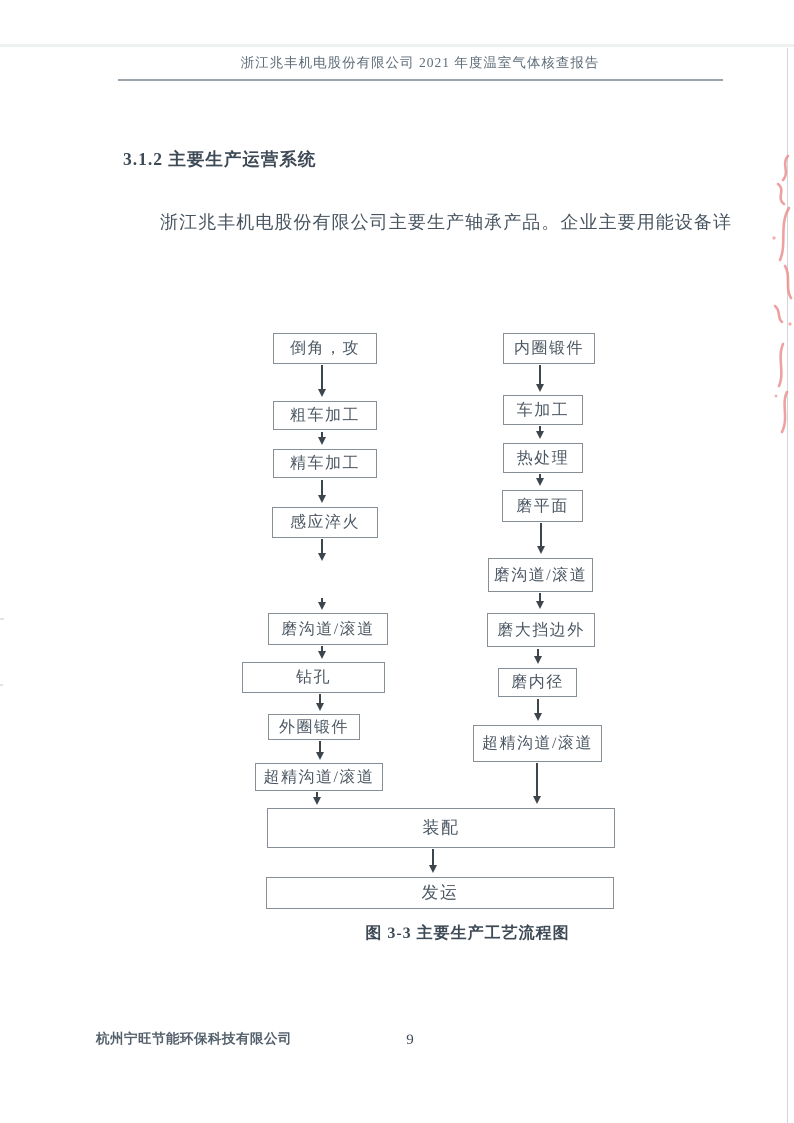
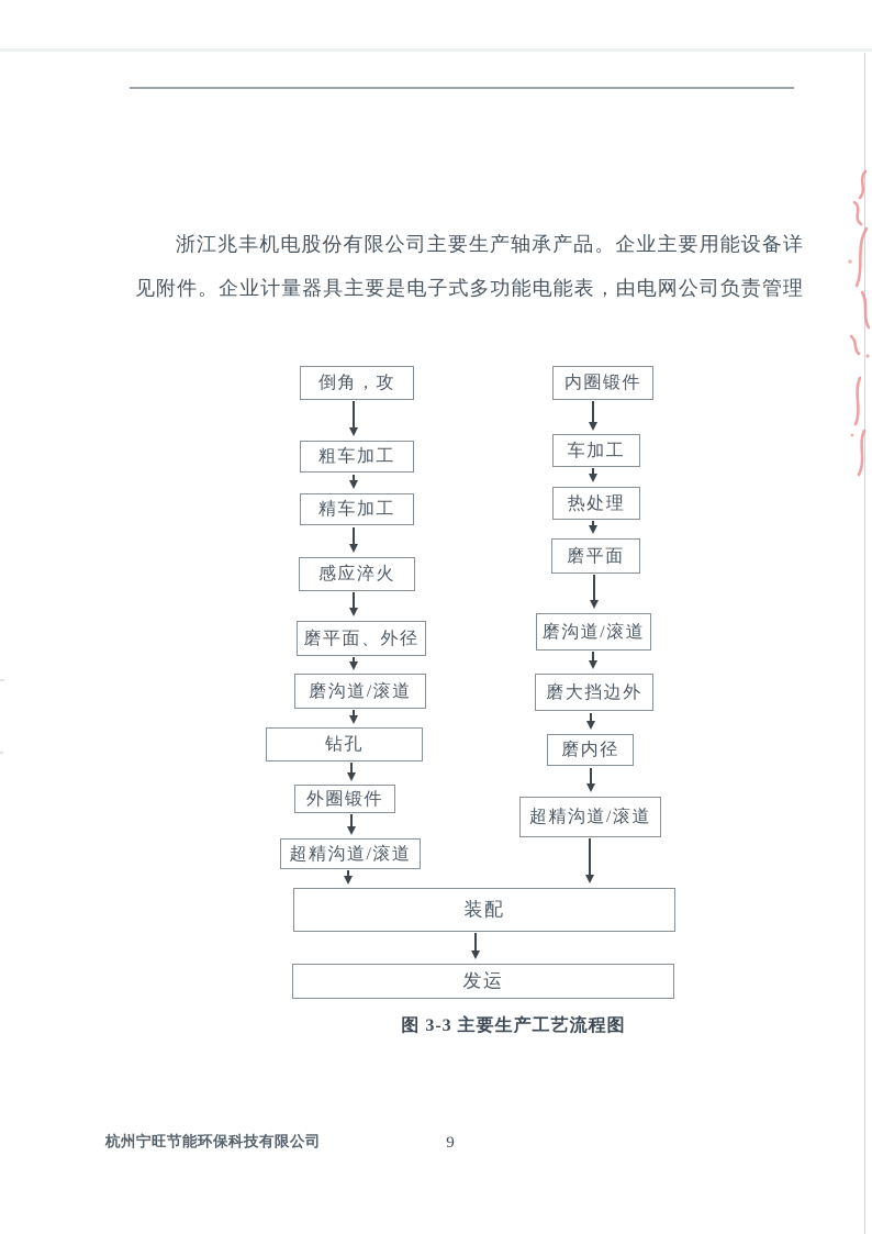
- 浙江兆丰机电股份有限公司 2021 年度温室气体核查报告
- 3.1.2 主要生产运营系统
  浙江兆丰机电股份有限公司主要生产轴承产品。企业主要用能设备详
+ 见附件。企业计量器具主要是电子式多功能电能表，由电网公司负责管理
  倒角，攻
  粗车加工
  精车加工
  感应淬火
+ 磨平面、外径
  磨沟道/滚道
  钻孔
  外圈锻件
  超精沟道/滚道
  内圈锻件
  车加工
  热处理
  磨平面
  磨沟道/滚道
  磨大挡边外
  磨内径
  超精沟道/滚道
  装配
  发运
  图 3-3 主要生产工艺流程图
  杭州宁旺节能环保科技有限公司
  9
